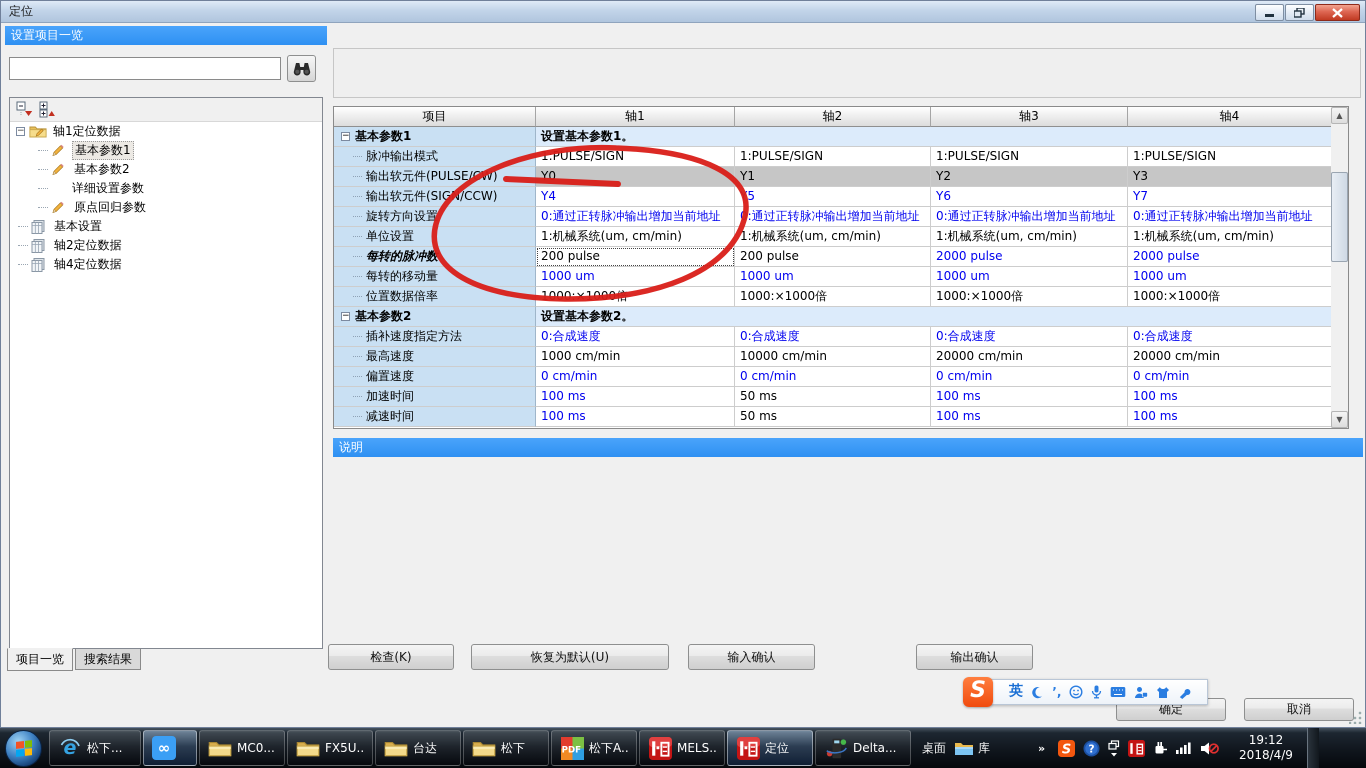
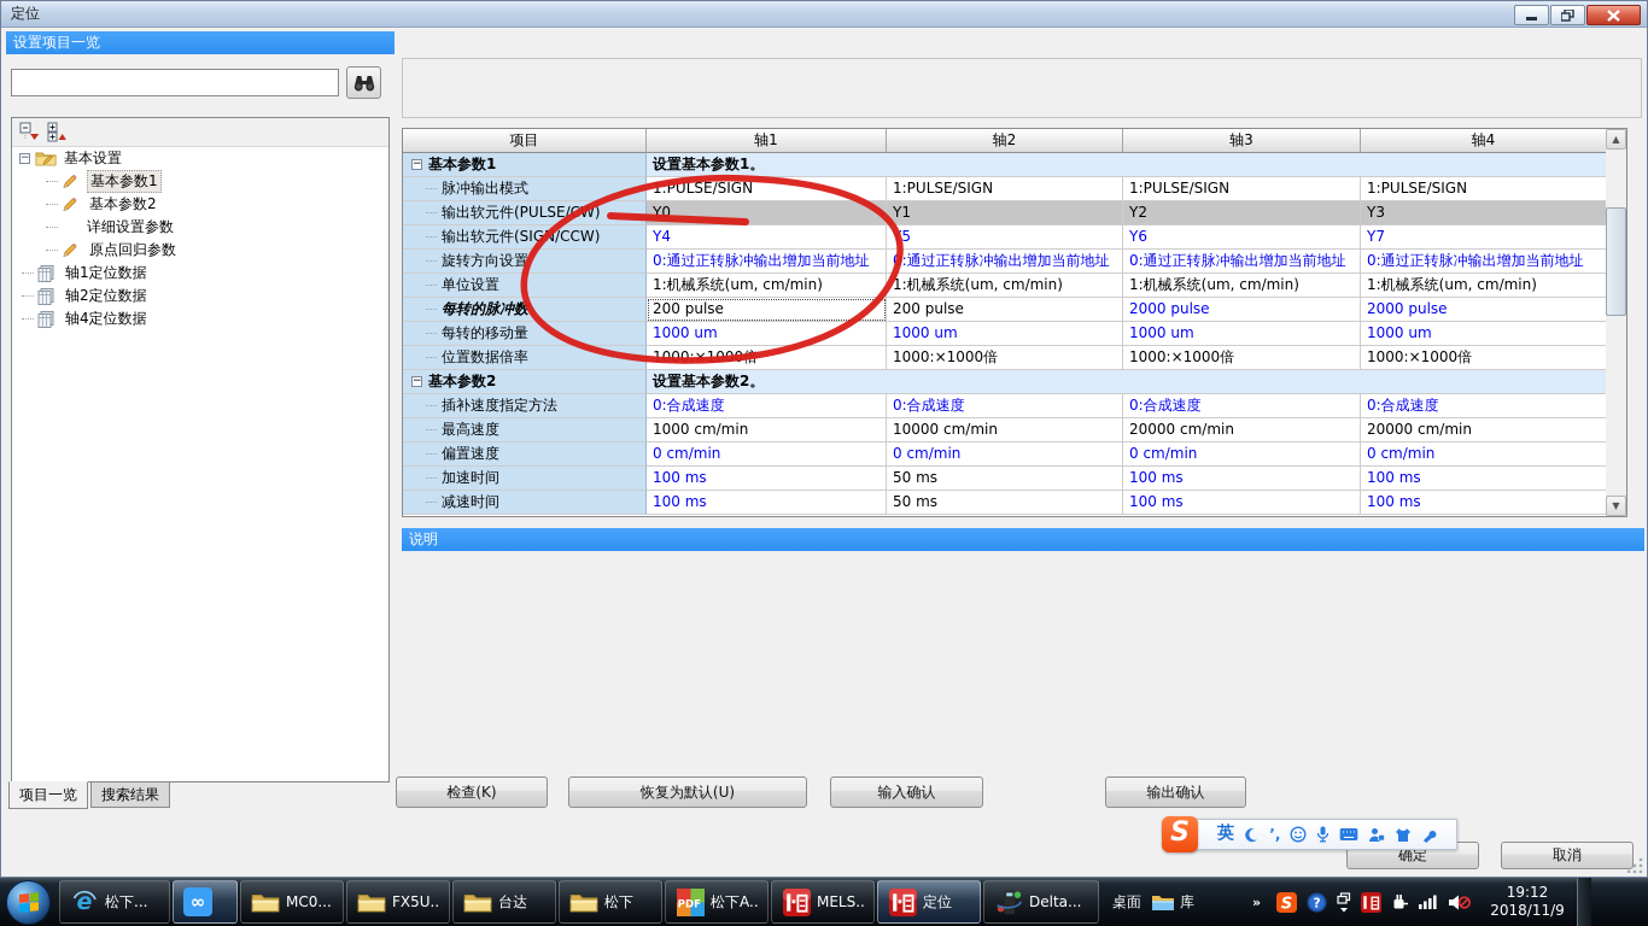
  定位
  设置项目一览
  −
- 轴1定位数据
+ 基本设置
  基本参数1
  基本参数2
  详细设置参数
  原点回归参数
- 基本设置
+ 轴1定位数据
  轴2定位数据
  轴4定位数据
  项目一览
  搜索结果
  项目
  轴1
  轴2
  轴3
  轴4
  −
  基本参数1
  设置基本参数1。
  脉冲输出模式
  :PULSE/SIGN
  1:PULSE/SIGN
  1:PULSE/SIGN
  1:PULSE/SIGN
  输出软元件(PULSE/W)
  Y0
  Y1
  Y2
  Y3
  输出软元件(SIG/CCW)
  Y4
  Y6
  Y7
  旋转方向设置
  0:通过正转脉冲输出增加当前地址
  :通过正转脉冲输出增加当前地址
  0:通过正转脉冲输出增加当前地址
  0:通过正转脉冲输出增加当前地址
  单位设置
  1:机械系统(um, cm/min)
  1:机械系统(um, cm/min)
  1:机械系统(um, cm/min)
  1:机械系统(um, cm/min)
  每转的脉冲数
  200 pulse
  200 pulse
  2000 pulse
  2000 pulse
  每转的移动量
  1000 um
  1000 um
  1000 um
  1000 um
  位置数据倍率
  1000:×1000倍
  1000:×1000倍
  1000:×1000倍
  −
  基本参数2
  设置基本参数2。
  插补速度指定方法
  0:合成速度
  0:合成速度
  0:合成速度
  0:合成速度
  最高速度
  1000 cm/min
  10000 cm/min
  20000 cm/min
  20000 cm/min
  偏置速度
  0 cm/min
  0 cm/min
  0 cm/min
  0 cm/min
  加速时间
  100 ms
  50 ms
  100 ms
  100 ms
  减速时间
  100 ms
  50 ms
  100 ms
  100 ms
  ▲
  ▼
  说明
  检查(K)
  恢复为默认(U)
  输入确认
  输出确认
  确定
  取消
  S
  英
  ’,
  e
  松下...
  ∞
  MC0...
  FX5U..
  台达
  松下
  PDF
  松下A..
  MELS..
  定位
  Delta...
  桌面
  库
  »
  S
  ?
  19:12
- 2018/4/9
+ 2018/11/9
